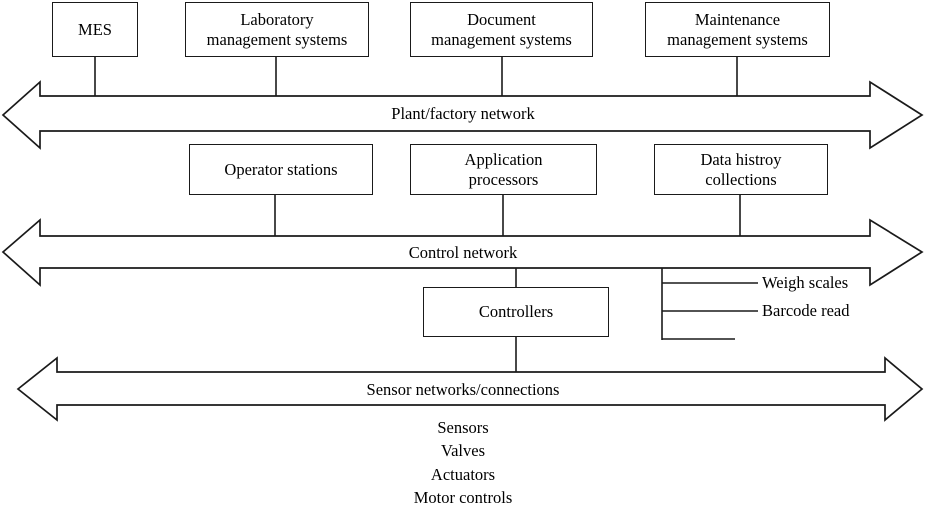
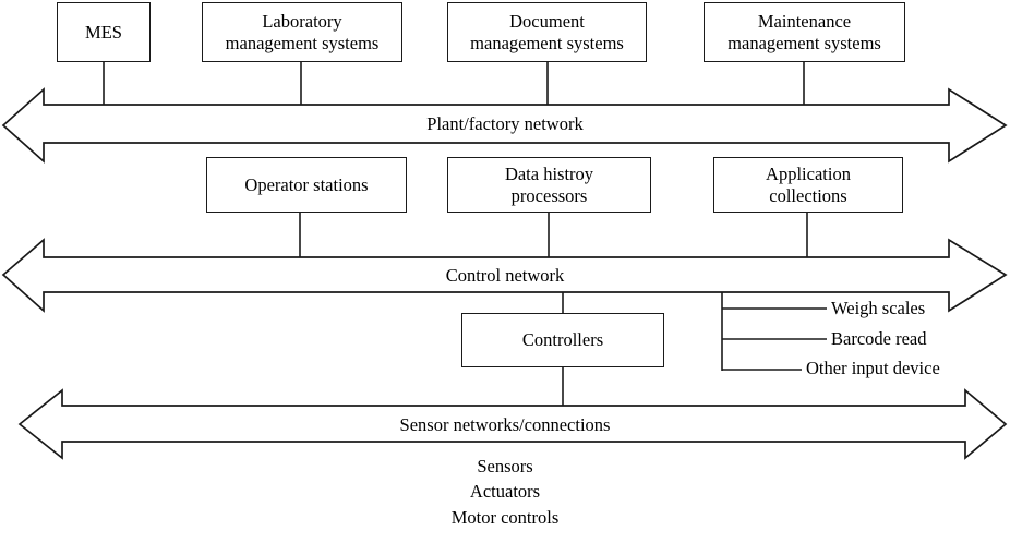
  MES
  Laboratory
  management systems
  Document
  management systems
  Maintenance
  management systems
  Operator stations
- Application
+ Data histroy
  processors
- Data histroy
+ Application
  collections
  Controllers
  Plant/factory network
  Control network
  Sensor networks/connections
  Weigh scales
  Barcode read
+ Other input device
  Sensors
- Valves
  Actuators
  Motor controls
